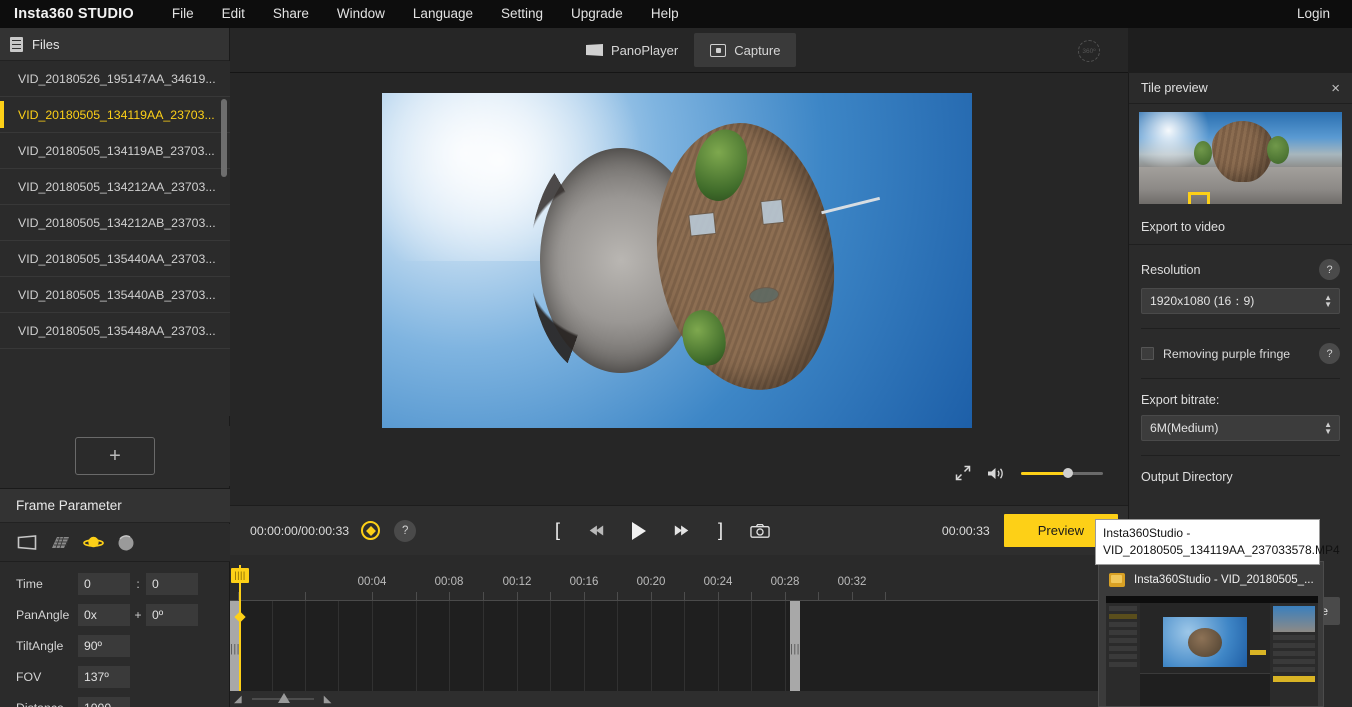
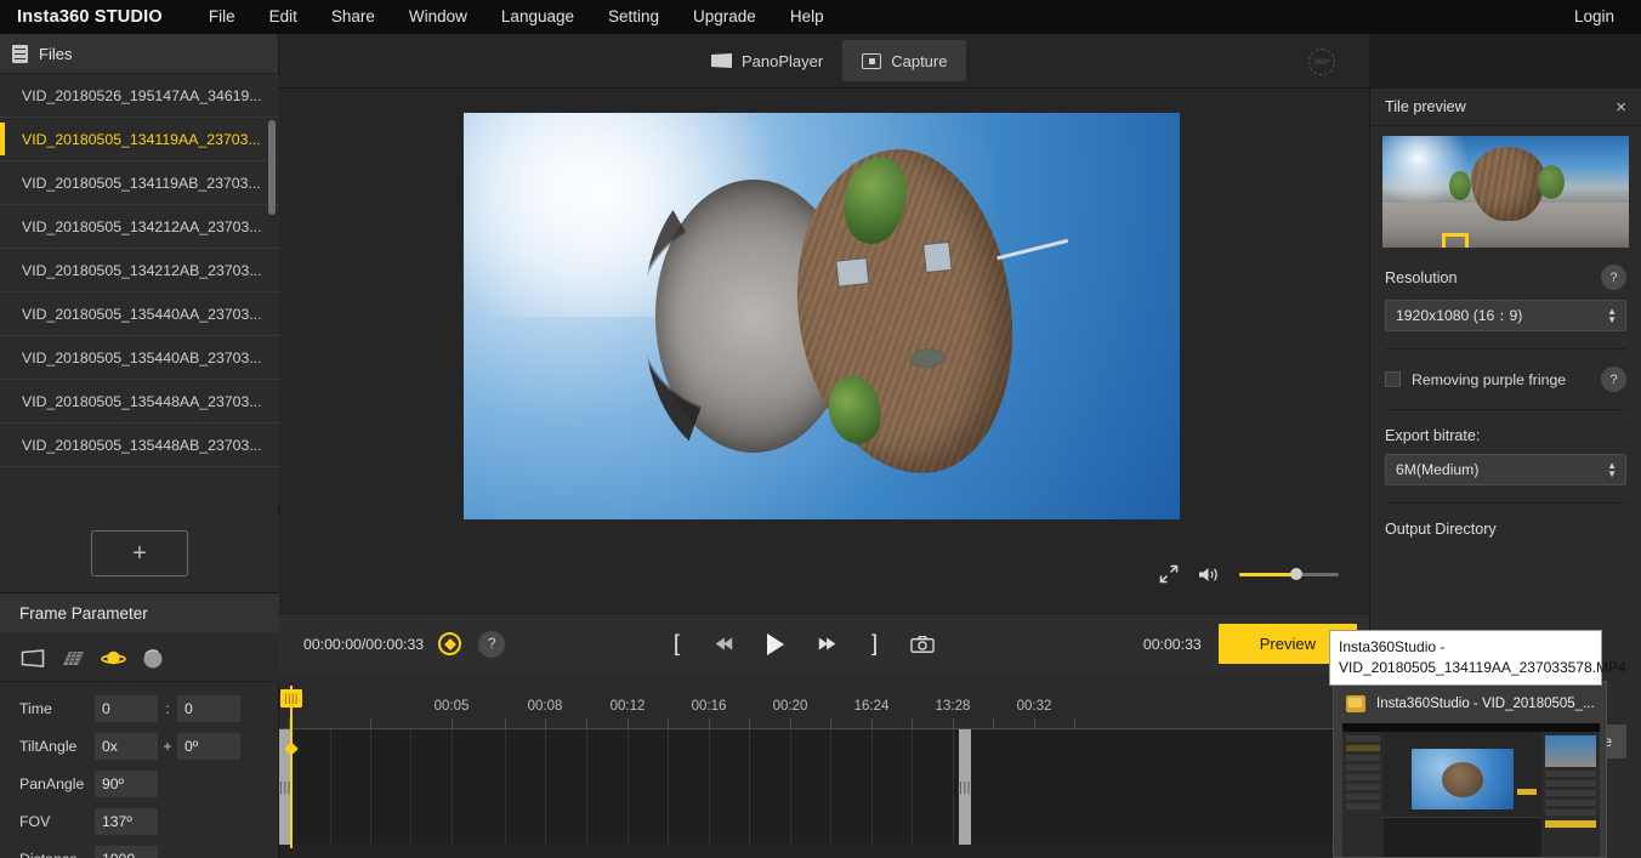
  Insta360 STUDIO
  File
  Edit
  Share
  Window
  Language
  Setting
  Upgrade
  Help
  Login
  Files
  VID_20180526_195147AA_34619...
  VID_20180505_134119AA_23703...
  VID_20180505_134119AB_23703...
  VID_20180505_134212AA_23703...
  VID_20180505_134212AB_23703...
  VID_20180505_135440AA_23703...
  VID_20180505_135440AB_23703...
  VID_20180505_135448AA_23703...
+ VID_20180505_135448AB_23703...
  +
  Frame Parameter
  Time
  0
  :
  0
- PanAngle
+ TiltAngle
  0x
  +
  0º
- TiltAngle
+ PanAngle
  90º
  FOV
  137º
  PanoPlayer
  Capture
  00:00:00/00:00:33
  ?
  [
  ]
  00:00:33
  Preview
- 00:04
+ 00:05
  00:08
  00:12
  00:16
  00:20
- 00:24
+ 16:24
- 00:28
+ 13:28
  00:32
  |||
  ||||
- ◢
- ◣
  Tile preview
  ×
- Export to video
  Resolution
  ?
  1920x1080 (16：9)
  ▲
  ▼
  Removing purple fringe
  ?
  Export bitrate:
  6M(Medium)
  ▲
  ▼
  Output Directory
  Insta360Studio -
  VID_20180505_134119AA_237033578.MP4
  Insta360Studio - VID_20180505_...
